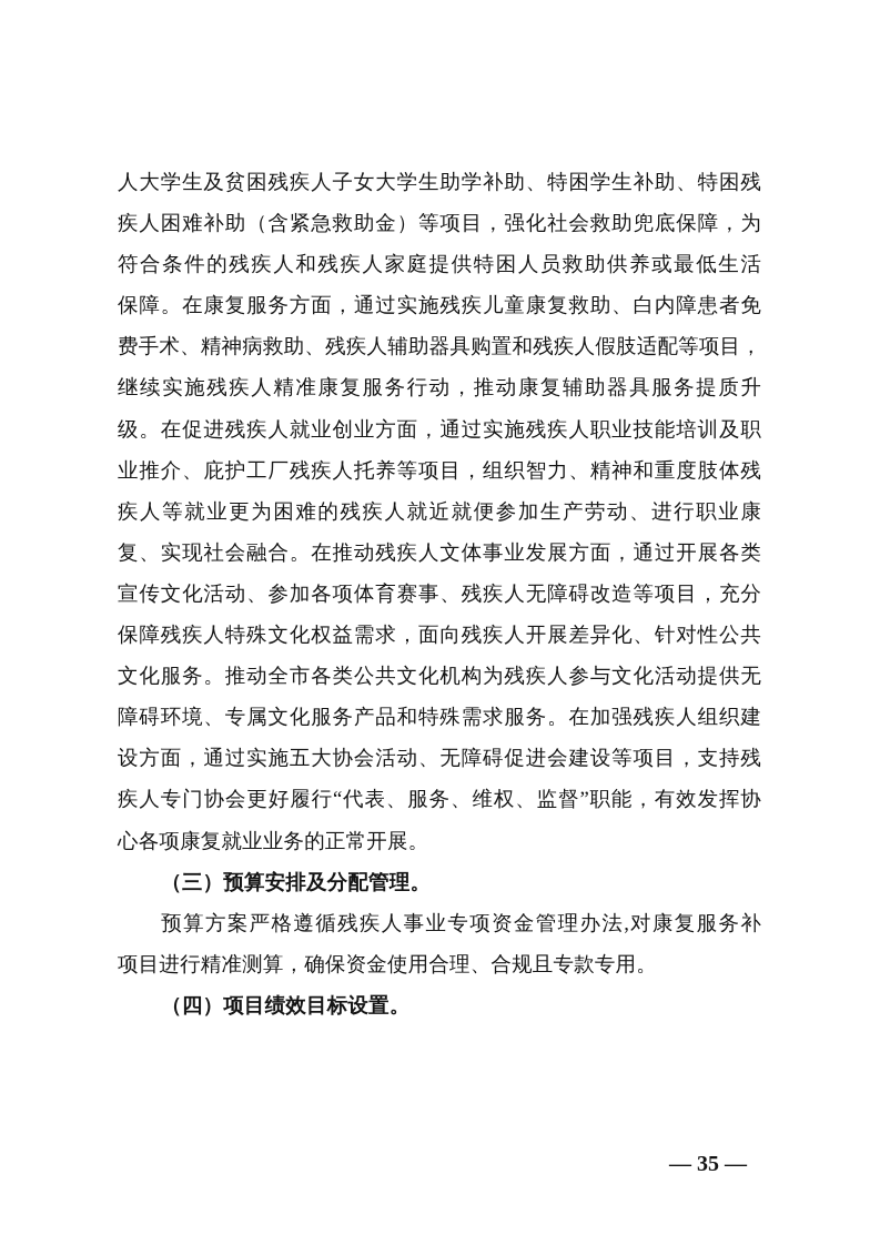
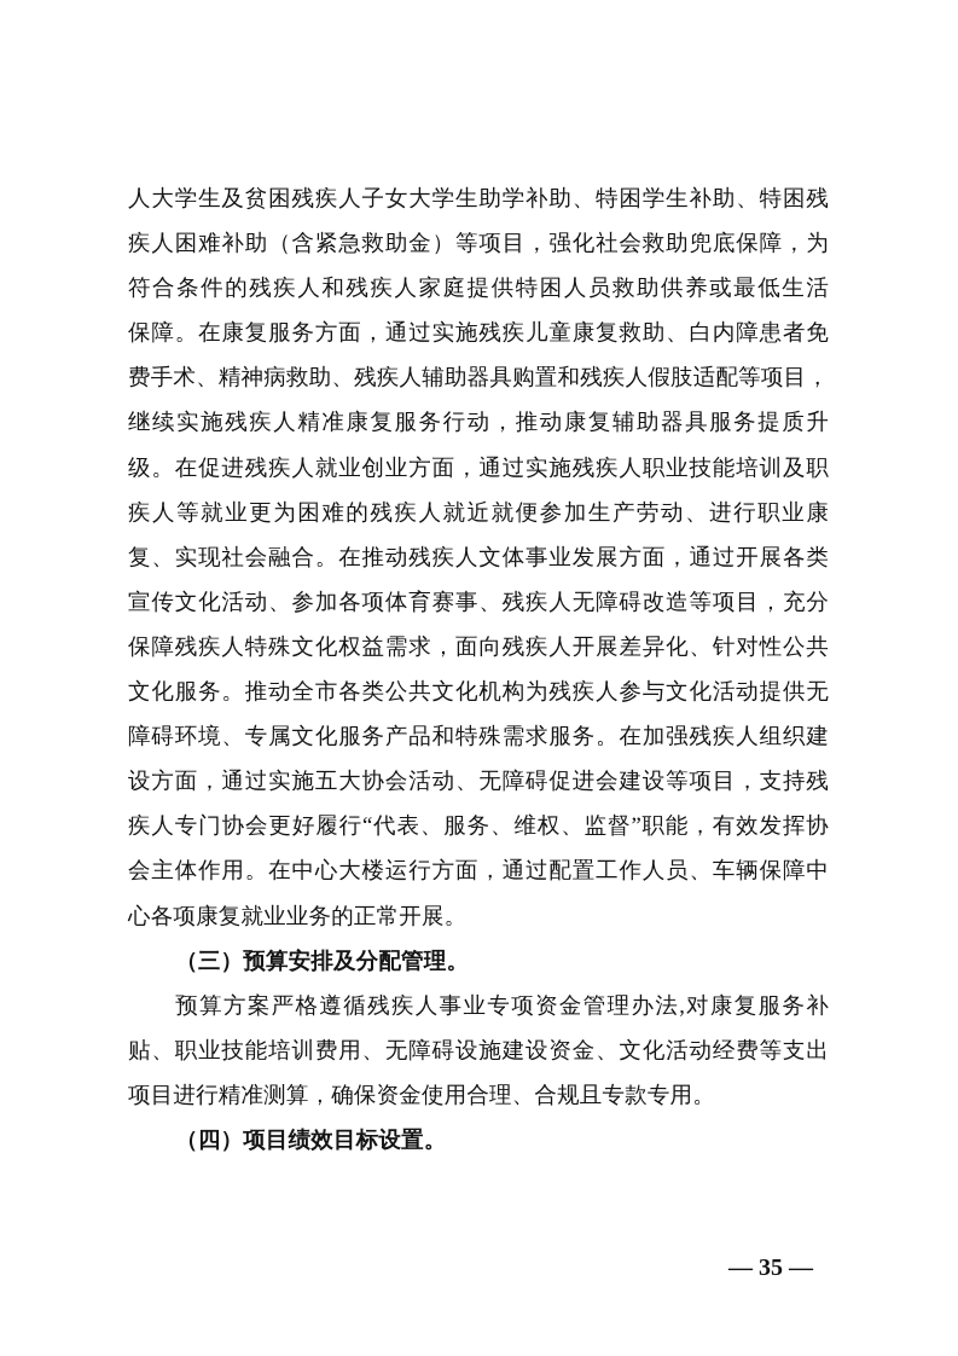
  人大学生及贫困残疾人子女大学生助学补助、特困学生补助、特困残
  疾人困难补助（含紧急救助金）等项目，强化社会救助兜底保障，为
  符合条件的残疾人和残疾人家庭提供特困人员救助供养或最低生活
  保障。在康复服务方面，通过实施残疾儿童康复救助、白内障患者免
  费手术、精神病救助、残疾人辅助器具购置和残疾人假肢适配等项目，
  继续实施残疾人精准康复服务行动，推动康复辅助器具服务提质升
  级。在促进残疾人就业创业方面，通过实施残疾人职业技能培训及职
- 业推介、庇护工厂残疾人托养等项目，组织智力、精神和重度肢体残
  疾人等就业更为困难的残疾人就近就便参加生产劳动、进行职业康
  复、实现社会融合。在推动残疾人文体事业发展方面，通过开展各类
  宣传文化活动、参加各项体育赛事、残疾人无障碍改造等项目，充分
  保障残疾人特殊文化权益需求，面向残疾人开展差异化、针对性公共
  文化服务。推动全市各类公共文化机构为残疾人参与文化活动提供无
  障碍环境、专属文化服务产品和特殊需求服务。在加强残疾人组织建
  设方面，通过实施五大协会活动、无障碍促进会建设等项目，支持残
  疾人专门协会更好履行“代表、服务、维权、监督”职能，有效发挥协
+ 会主体作用。在中心大楼运行方面，通过配置工作人员、车辆保障中
  心各项康复就业业务的正常开展。
  （三）预算安排及分配管理。
  预算方案严格遵循残疾人事业专项资金管理办法,对康复服务补
+ 贴、职业技能培训费用、无障碍设施建设资金、文化活动经费等支出
  项目进行精准测算，确保资金使用合理、合规且专款专用。
  （四）项目绩效目标设置。
  — 35 —
